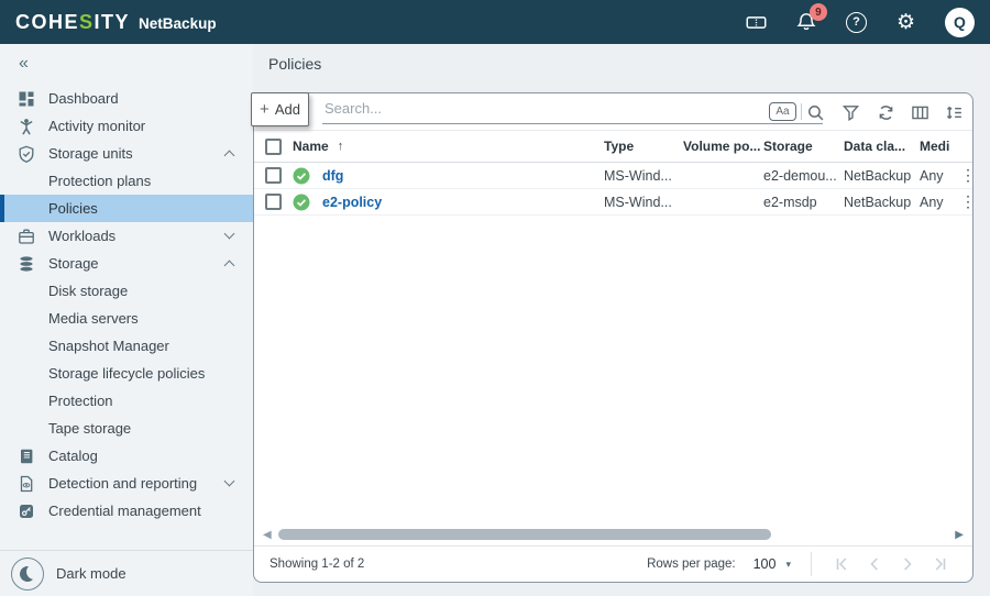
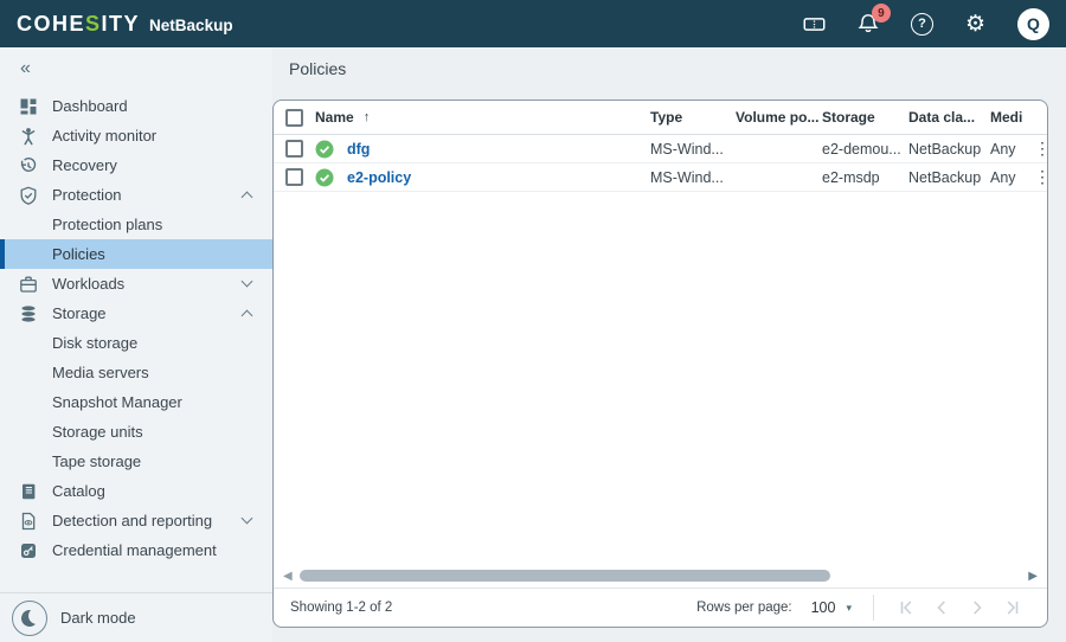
  COHESITY
  NetBackup
  9
  ?
  ⚙
  Q
  «
  Dashboard
  Activity monitor
+ Recovery
- Storage units
+ Protection
  Protection plans
  Policies
  Workloads
  Storage
  Disk storage
  Media servers
  Snapshot Manager
- Storage lifecycle policies
- Protection
+ Storage units
  Tape storage
  Catalog
  Detection and reporting
  Credential management
  Dark mode
  Policies
- +
- Add
- Search...
- Aa
  Name
  ↑
  Type
  Volume po...
  Storage
  Data cla...
  Medi
  dfg
  MS-Wind...
  e2-demou...
  NetBackup
  Any
  ⋮
  e2-policy
  MS-Wind...
  e2-msdp
  NetBackup
  Any
  ⋮
  ◀
  ▶
  Showing 1-2 of 2
  Rows per page:
  100
  ▾
